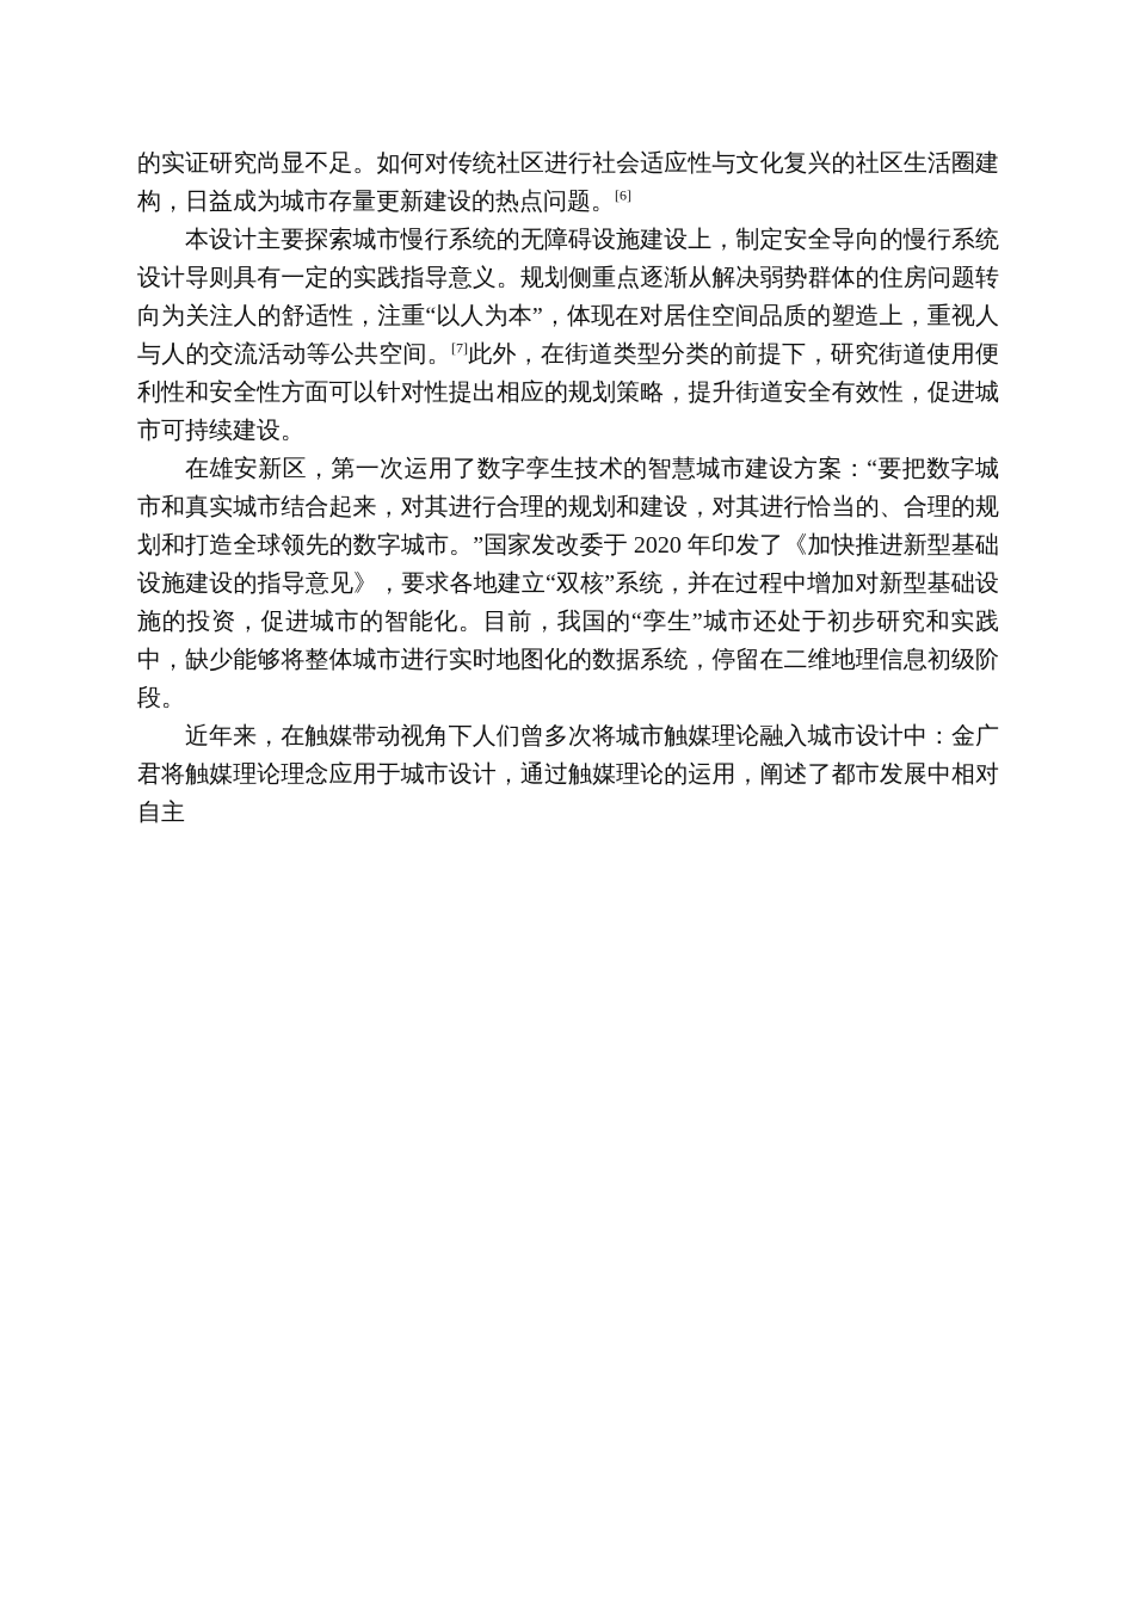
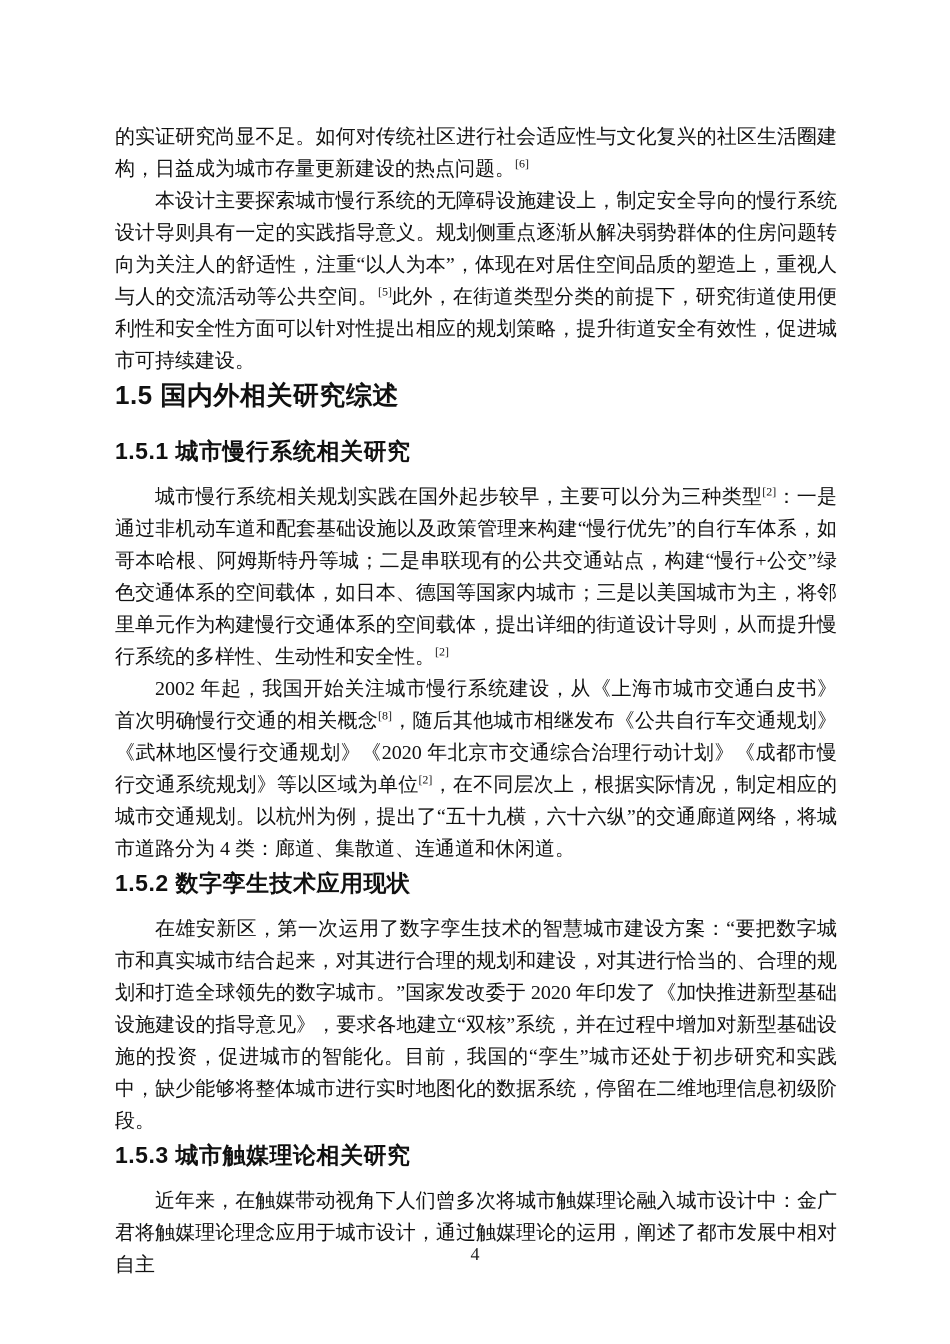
  的实证研究尚显不足。如何对传统社区进行社会适应性与文化复兴的社区生活圈建构，日益成为城市存量更新建设的热点问题。[6]
- 本设计主要探索城市慢行系统的无障碍设施建设上，制定安全导向的慢行系统设计导则具有一定的实践指导意义。规划侧重点逐渐从解决弱势群体的住房问题转向为关注人的舒适性，注重“以人为本”，体现在对居住空间品质的塑造上，重视人与人的交流活动等公共空间。[7]此外，在街道类型分类的前提下，研究街道使用便利性和安全性方面可以针对性提出相应的规划策略，提升街道安全有效性，促进城市可持续建设。
+ 本设计主要探索城市慢行系统的无障碍设施建设上，制定安全导向的慢行系统设计导则具有一定的实践指导意义。规划侧重点逐渐从解决弱势群体的住房问题转向为关注人的舒适性，注重“以人为本”，体现在对居住空间品质的塑造上，重视人与人的交流活动等公共空间。[5]此外，在街道类型分类的前提下，研究街道使用便利性和安全性方面可以针对性提出相应的规划策略，提升街道安全有效性，促进城市可持续建设。
+ 1.5 国内外相关研究综述
+ 1.5.1 城市慢行系统相关研究
+ 城市慢行系统相关规划实践在国外起步较早，主要可以分为三种类型[2]：一是通过非机动车道和配套基础设施以及政策管理来构建“慢行优先”的自行车体系，如哥本哈根、阿姆斯特丹等城；二是串联现有的公共交通站点，构建“慢行+公交”绿色交通体系的空间载体，如日本、德国等国家内城市；三是以美国城市为主，将邻里单元作为构建慢行交通体系的空间载体，提出详细的街道设计导则，从而提升慢行系统的多样性、生动性和安全性。[2]
+ 2002 年起，我国开始关注城市慢行系统建设，从《上海市城市交通白皮书》首次明确慢行交通的相关概念[8]，随后其他城市相继发布《公共自行车交通规划》《武林地区慢行交通规划》《2020 年北京市交通综合治理行动计划》《成都市慢行交通系统规划》等以区域为单位[2]，在不同层次上，根据实际情况，制定相应的城市交通规划。以杭州为例，提出了“五十九横，六十六纵”的交通廊道网络，将城市道路分为 4 类：廊道、集散道、连通道和休闲道。
+ 1.5.2 数字孪生技术应用现状
  在雄安新区，第一次运用了数字孪生技术的智慧城市建设方案：“要把数字城市和真实城市结合起来，对其进行合理的规划和建设，对其进行恰当的、合理的规划和打造全球领先的数字城市。”国家发改委于 2020 年印发了《加快推进新型基础设施建设的指导意见》，要求各地建立“双核”系统，并在过程中增加对新型基础设施的投资，促进城市的智能化。目前，我国的“孪生”城市还处于初步研究和实践中，缺少能够将整体城市进行实时地图化的数据系统，停留在二维地理信息初级阶段。
+ 1.5.3 城市触媒理论相关研究
  近年来，在触媒带动视角下人们曾多次将城市触媒理论融入城市设计中：金广君将触媒理论理念应用于城市设计，通过触媒理论的运用，阐述了都市发展中相对自主
+ 4
